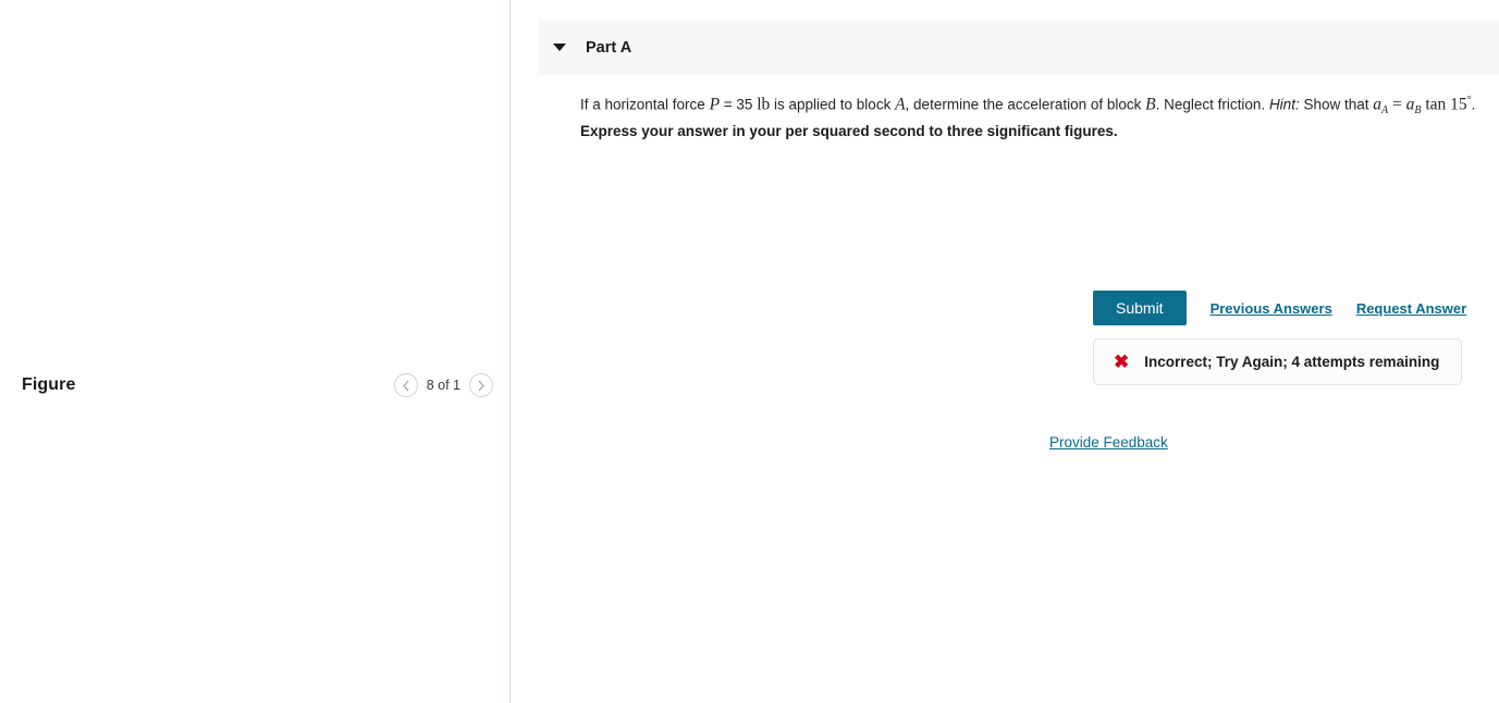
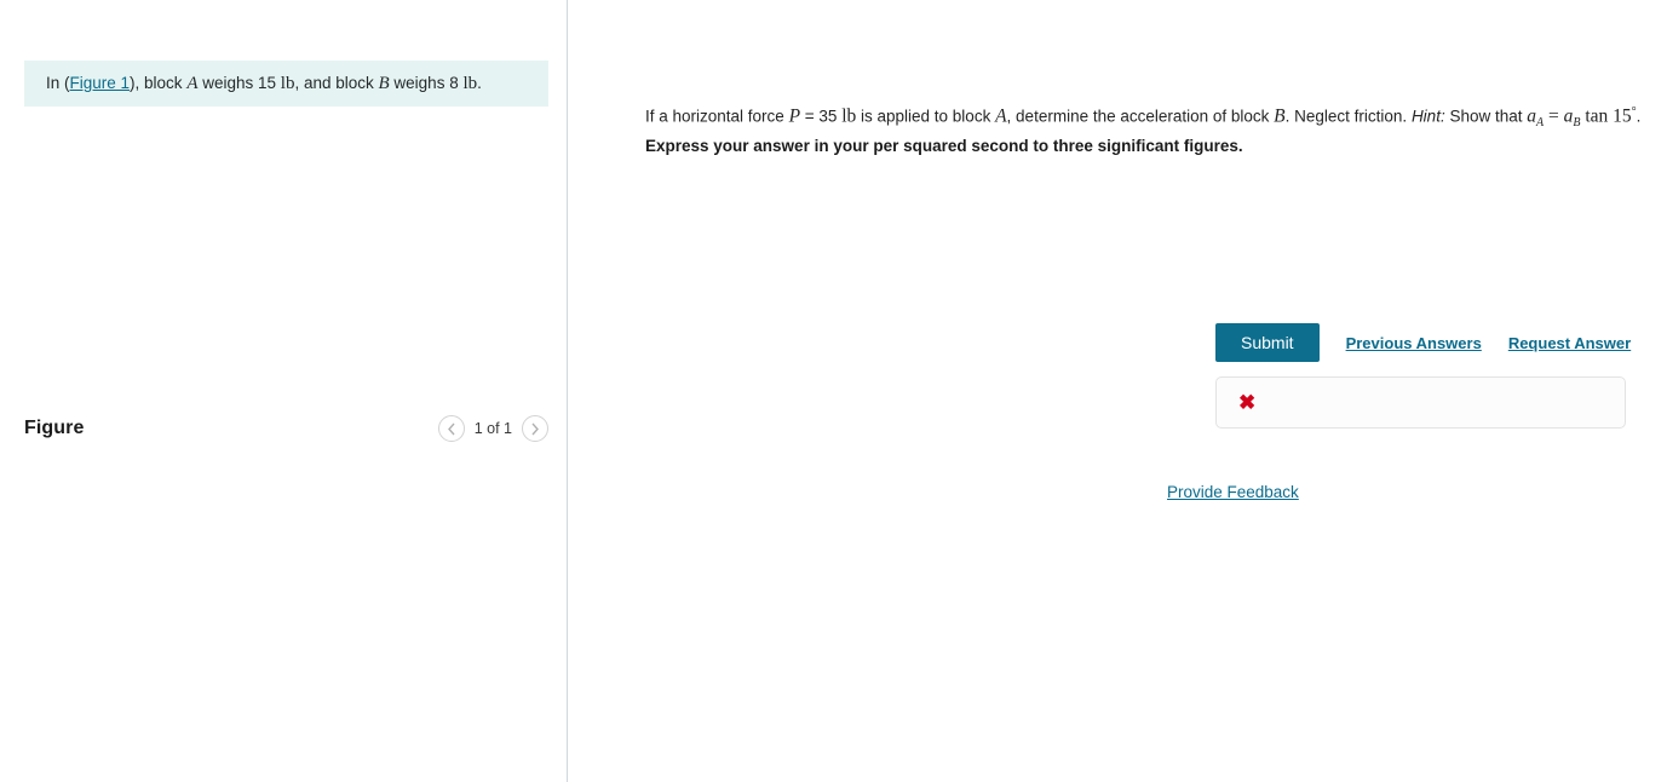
+ In (Figure 1), block A weighs 15 lb, and block B weighs 8 lb.
  Figure
- 8 of 1
+ 1 of 1
- Part A
  If a horizontal force P = 35 lb is applied to block A, determine the acceleration of block B. Neglect friction. Hint: Show that aA = aB tan 15°.
  Express your answer in your per squared second to three significant figures.
  Submit
  Previous Answers
  Request Answer
  ✖
- Incorrect; Try Again; 4 attempts remaining
  Provide Feedback
